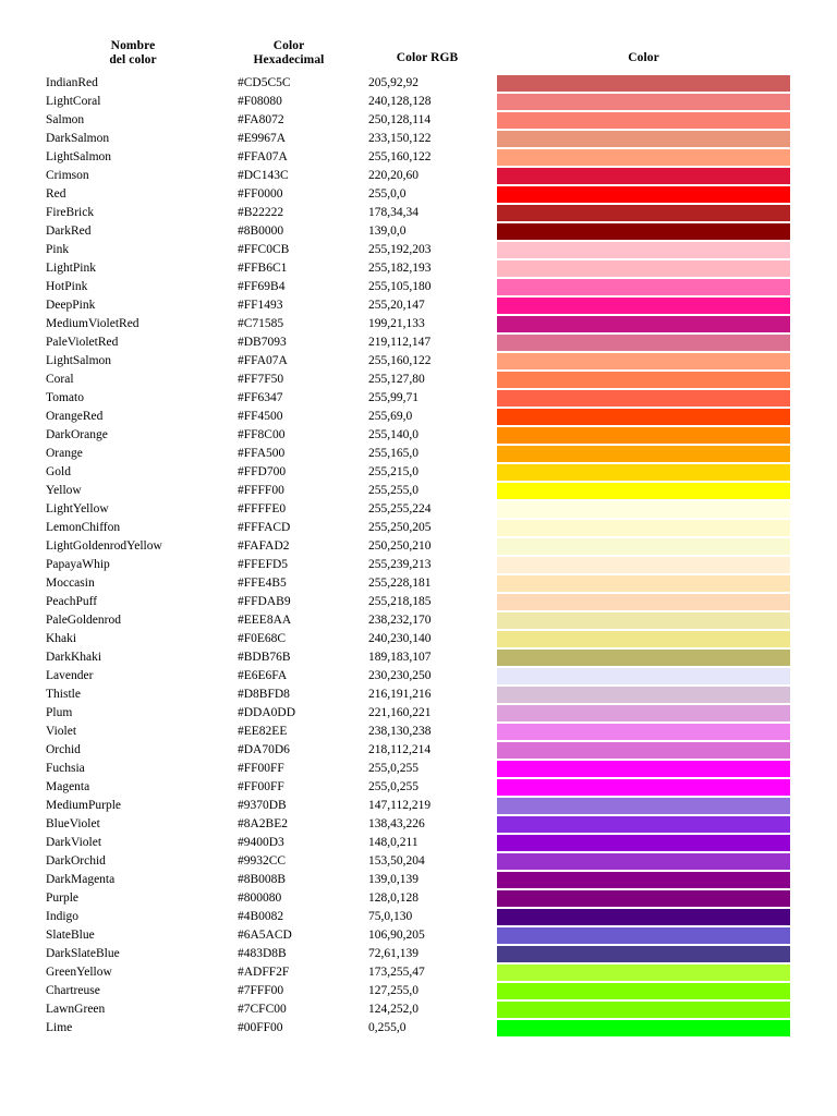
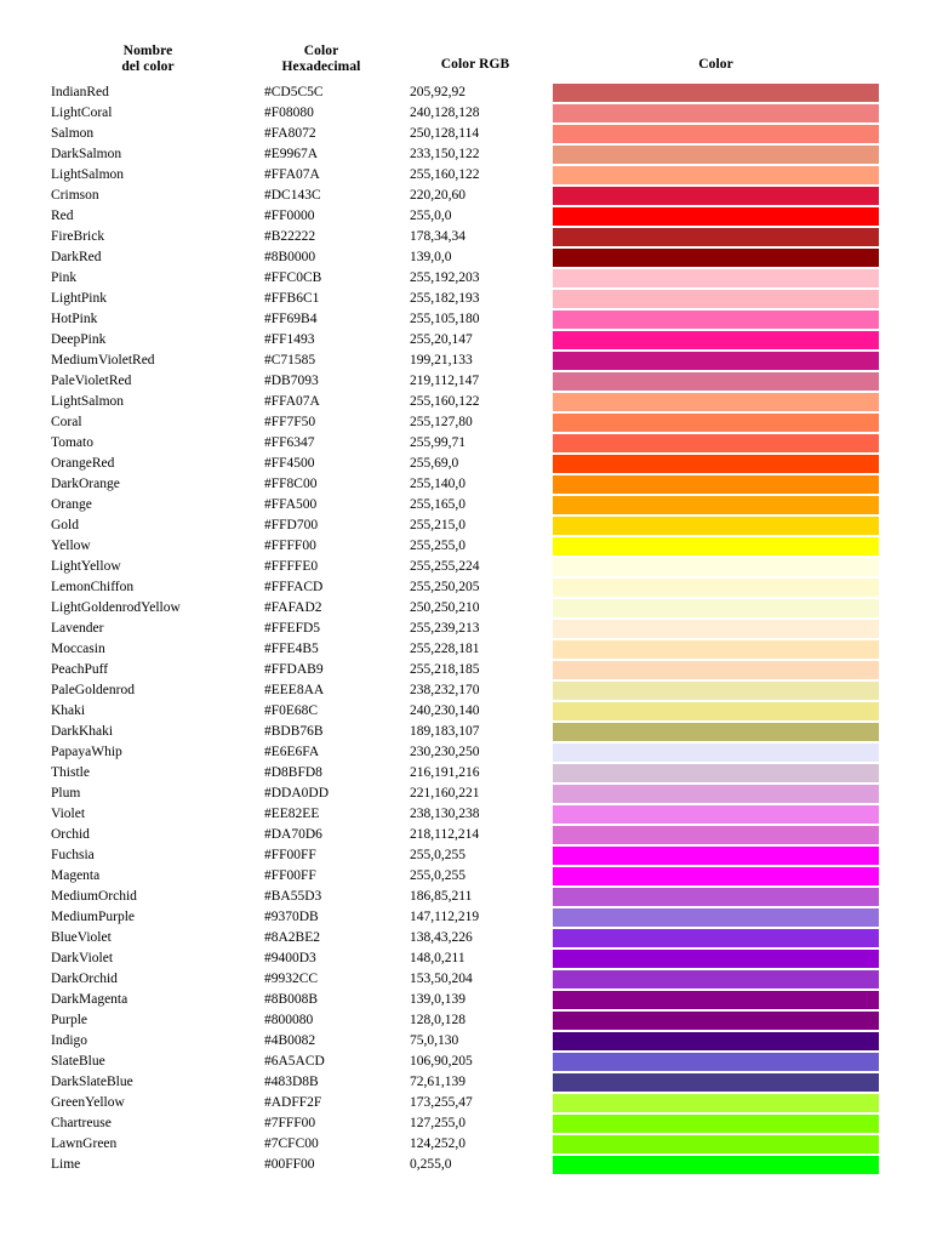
  Nombre
  del color
  Color
  Hexadecimal
  Color RGB
  Color
  IndianRed
  #CD5C5C
  205,92,92
  LightCoral
  #F08080
  240,128,128
  Salmon
  #FA8072
  250,128,114
  DarkSalmon
  #E9967A
  233,150,122
  LightSalmon
  #FFA07A
  255,160,122
  Crimson
  #DC143C
  220,20,60
  Red
  #FF0000
  255,0,0
  FireBrick
  #B22222
  178,34,34
  DarkRed
  #8B0000
  139,0,0
  Pink
  #FFC0CB
  255,192,203
  LightPink
  #FFB6C1
  255,182,193
  HotPink
  #FF69B4
  255,105,180
  DeepPink
  #FF1493
  255,20,147
  MediumVioletRed
  #C71585
  199,21,133
  PaleVioletRed
  #DB7093
  219,112,147
  LightSalmon
  #FFA07A
  255,160,122
  Coral
  #FF7F50
  255,127,80
  Tomato
  #FF6347
  255,99,71
  OrangeRed
  #FF4500
  255,69,0
  DarkOrange
  #FF8C00
  255,140,0
  Orange
  #FFA500
  255,165,0
  Gold
  #FFD700
  255,215,0
  Yellow
  #FFFF00
  255,255,0
  LightYellow
  #FFFFE0
  255,255,224
  LemonChiffon
  #FFFACD
  255,250,205
  LightGoldenrodYellow
  #FAFAD2
  250,250,210
- PapayaWhip
+ Lavender
  #FFEFD5
  255,239,213
  Moccasin
  #FFE4B5
  255,228,181
  PeachPuff
  #FFDAB9
  255,218,185
  PaleGoldenrod
  #EEE8AA
  238,232,170
  Khaki
  #F0E68C
  240,230,140
  DarkKhaki
  #BDB76B
  189,183,107
- Lavender
+ PapayaWhip
  #E6E6FA
  230,230,250
  Thistle
  #D8BFD8
  216,191,216
  Plum
  #DDA0DD
  221,160,221
  Violet
  #EE82EE
  238,130,238
  Orchid
  #DA70D6
  218,112,214
  Fuchsia
  #FF00FF
  255,0,255
  Magenta
  #FF00FF
  255,0,255
+ MediumOrchid
+ #BA55D3
+ 186,85,211
  MediumPurple
  #9370DB
  147,112,219
  BlueViolet
  #8A2BE2
  138,43,226
  DarkViolet
  #9400D3
  148,0,211
  DarkOrchid
  #9932CC
  153,50,204
  DarkMagenta
  #8B008B
  139,0,139
  Purple
  #800080
  128,0,128
  Indigo
  #4B0082
  75,0,130
  SlateBlue
  #6A5ACD
  106,90,205
  DarkSlateBlue
  #483D8B
  72,61,139
  GreenYellow
  #ADFF2F
  173,255,47
  Chartreuse
  #7FFF00
  127,255,0
  LawnGreen
  #7CFC00
  124,252,0
  Lime
  #00FF00
  0,255,0
